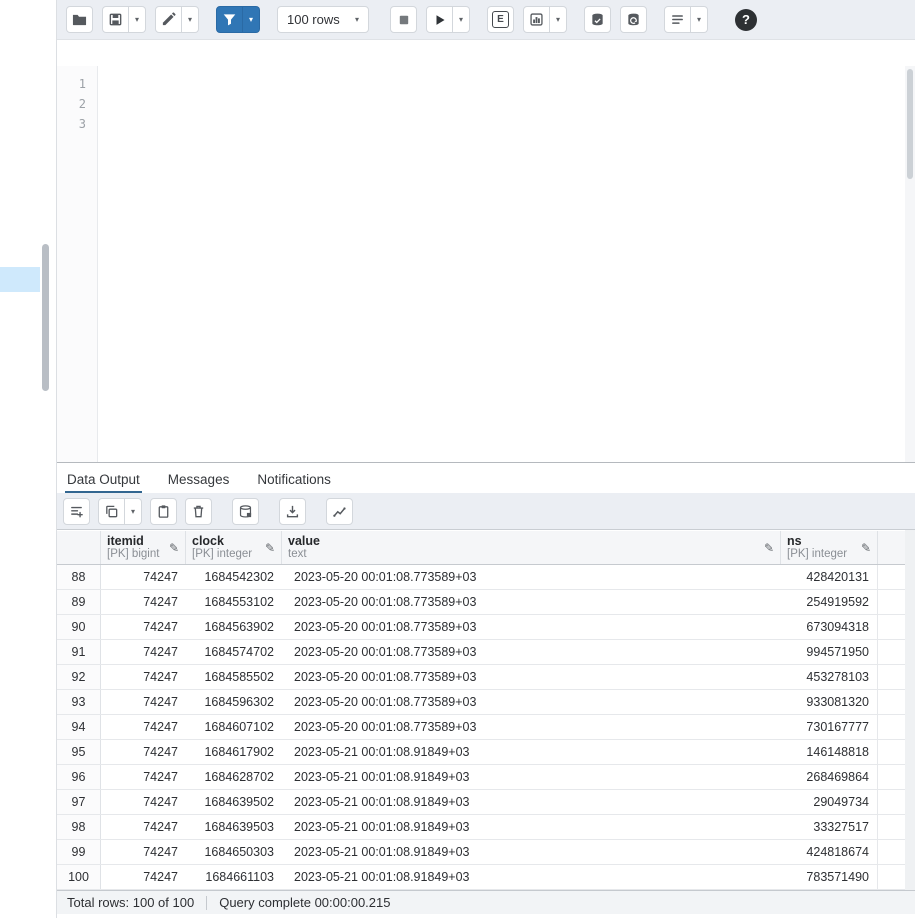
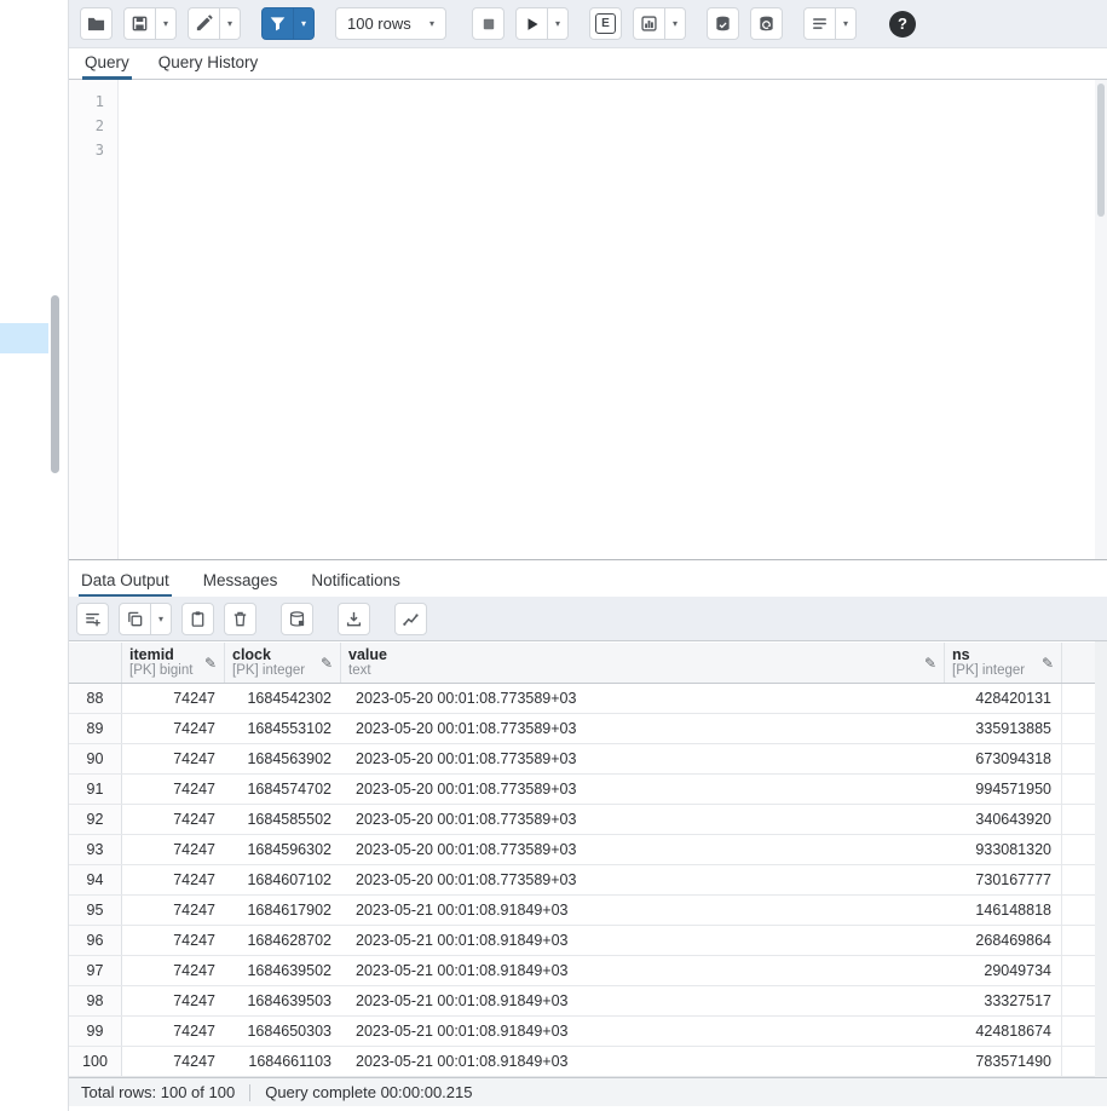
  ▾
  ▾
  ▾
  100 rows
  ▾
  ▾
  E
  ▾
  ▾
  ?
+ Query
+ Query History
  1
  2
  3
  Data Output
  Messages
  Notifications
  ▾
  itemid
  [PK] bigint
  ✎
  clock
  [PK] integer
  ✎
  value
  text
  ✎
  ns
  [PK] integer
  ✎
  88
  74247
  1684542302
  2023-05-20 00:01:08.773589+03
  428420131
  89
  74247
  1684553102
  2023-05-20 00:01:08.773589+03
- 254919592
+ 335913885
  90
  74247
  1684563902
  2023-05-20 00:01:08.773589+03
  673094318
  91
  74247
  1684574702
  2023-05-20 00:01:08.773589+03
  994571950
  92
  74247
  1684585502
  2023-05-20 00:01:08.773589+03
- 453278103
+ 340643920
  93
  74247
  1684596302
  2023-05-20 00:01:08.773589+03
  933081320
  94
  74247
  1684607102
  2023-05-20 00:01:08.773589+03
  730167777
  95
  74247
  1684617902
  2023-05-21 00:01:08.91849+03
  146148818
  96
  74247
  1684628702
  2023-05-21 00:01:08.91849+03
  268469864
  97
  74247
  1684639502
  2023-05-21 00:01:08.91849+03
  29049734
  98
  74247
  1684639503
  2023-05-21 00:01:08.91849+03
  33327517
  99
  74247
  1684650303
  2023-05-21 00:01:08.91849+03
  424818674
  100
  74247
  1684661103
  2023-05-21 00:01:08.91849+03
  783571490
  Total rows: 100 of 100
  Query complete 00:00:00.215
